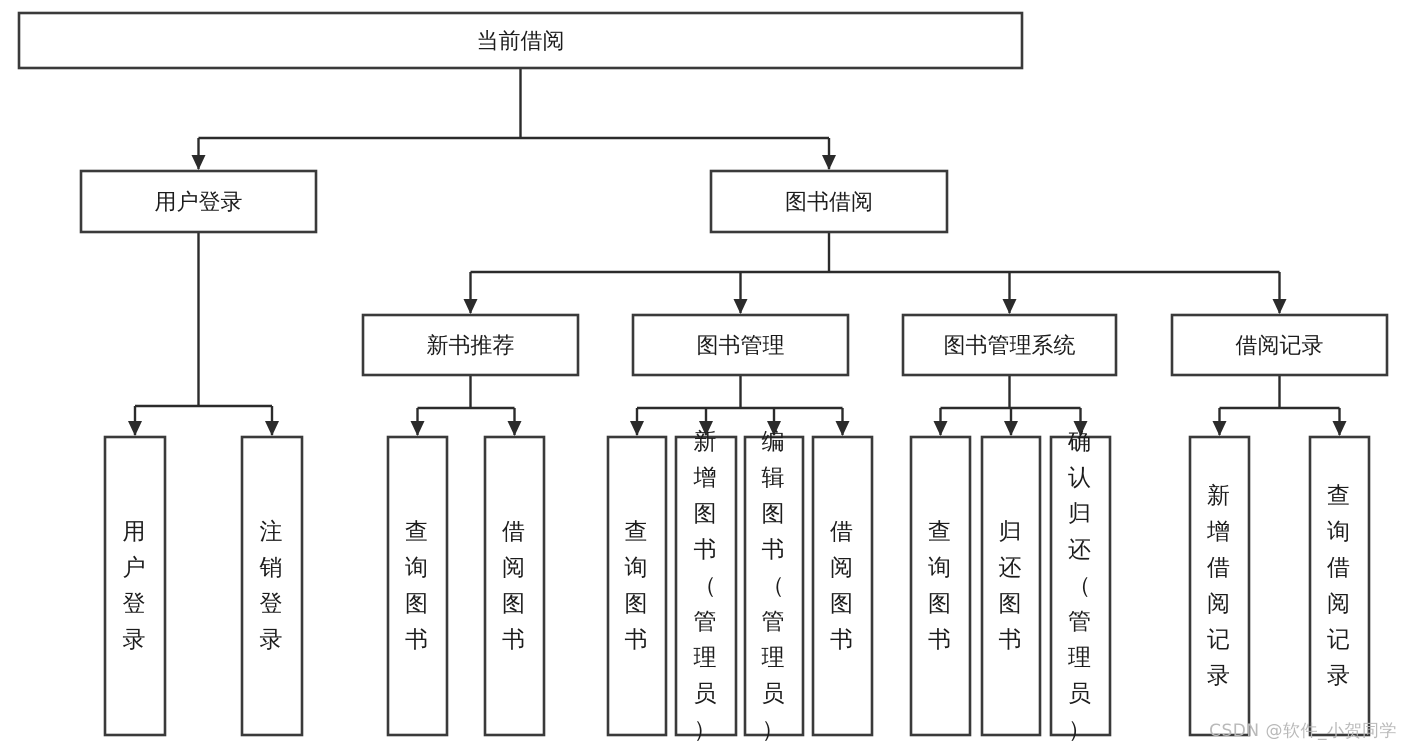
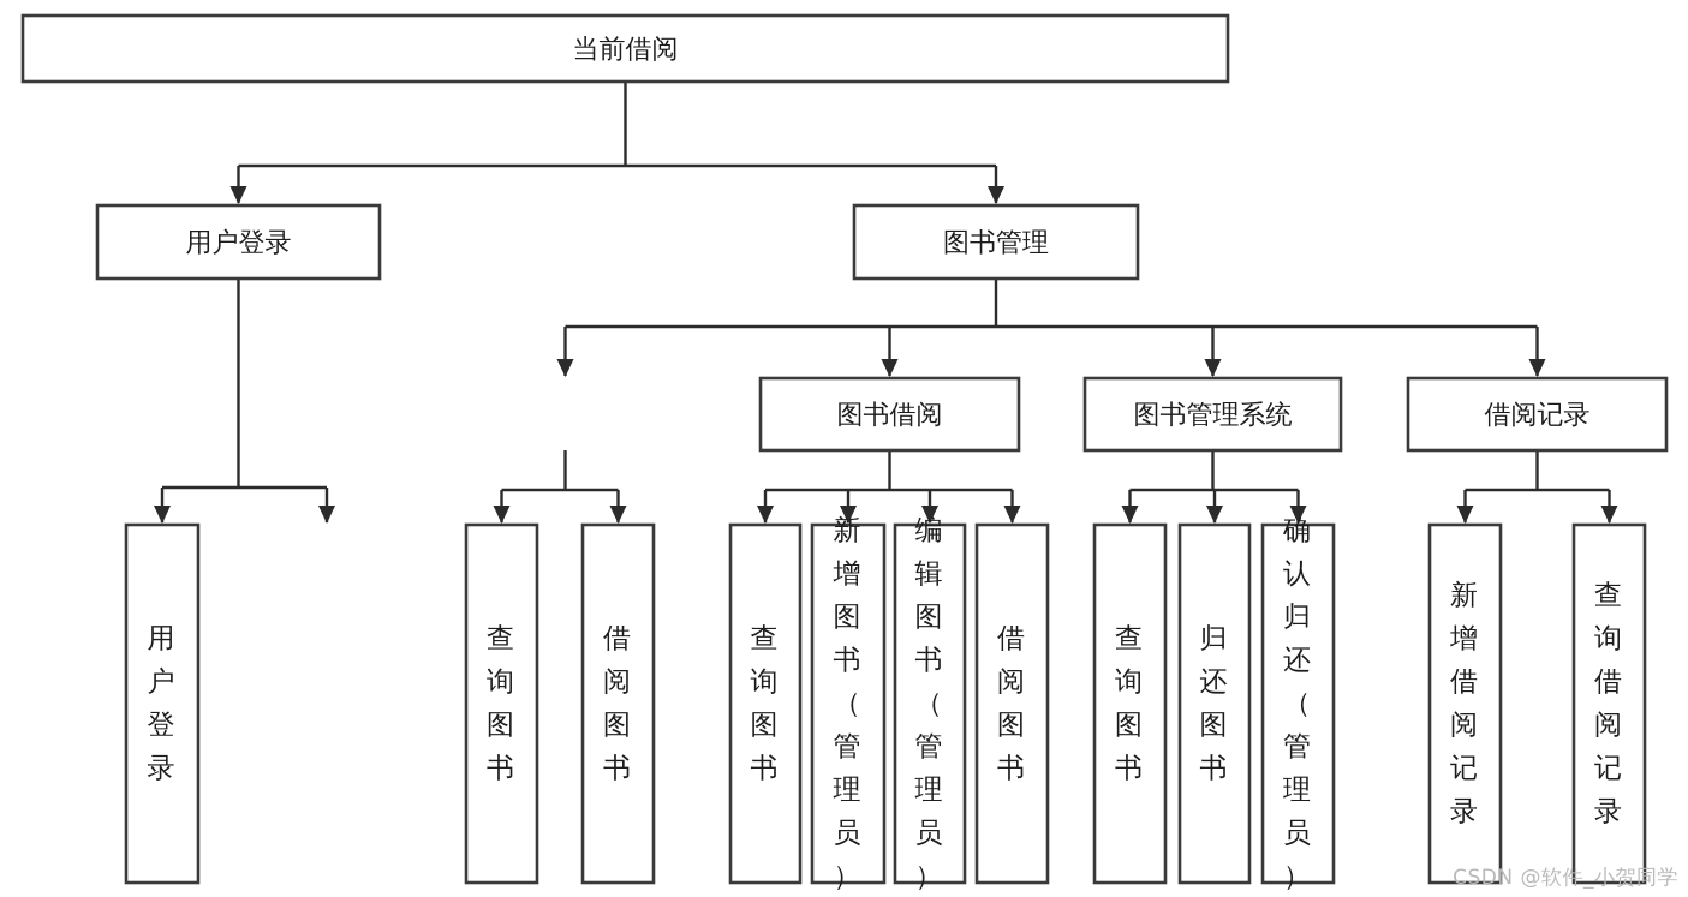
  当前借阅
  用户登录
- 图书借阅
+ 图书管理
- 新书推荐
- 图书管理
+ 图书借阅
  图书管理系统
  借阅记录
  用户登录
- 注销登录
  查询图书
  借阅图书
  查询图书
  新增图书（管理员）
  编辑图书（管理员）
  借阅图书
  查询图书
  归还图书
  确认归还（管理员）
  新增借阅记录
  查询借阅记录
  CSDN @软件_小贺同学
